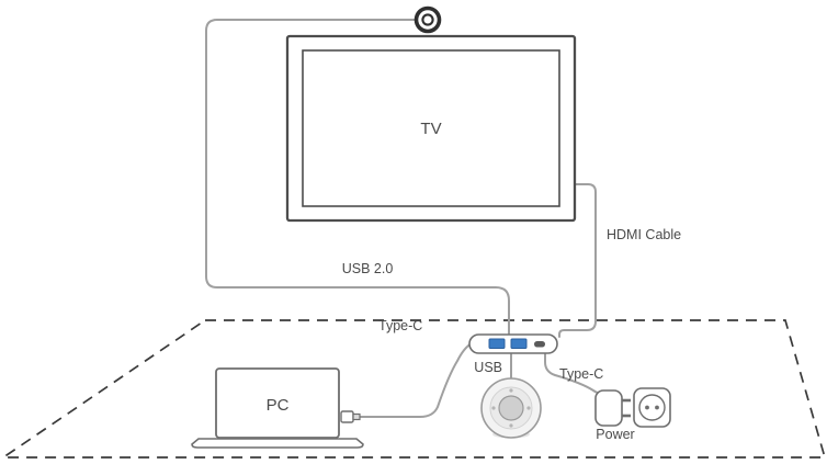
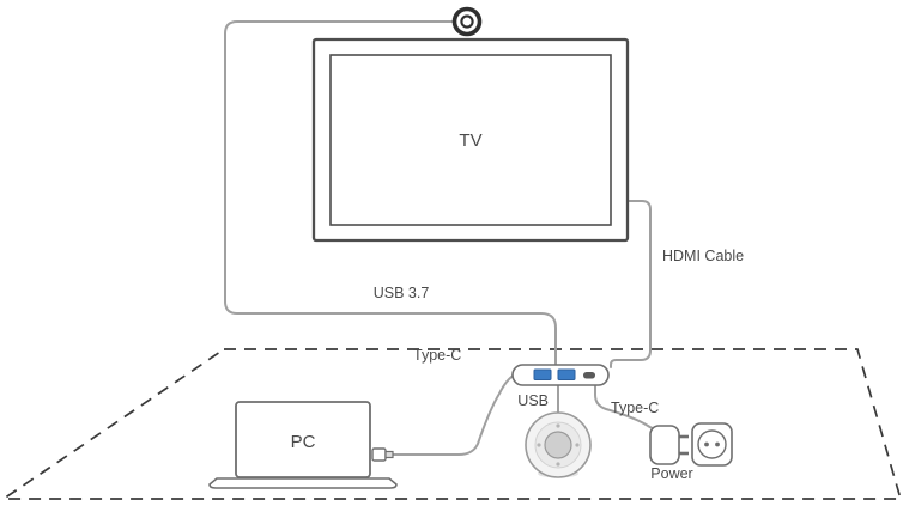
  TV
  PC
- USB 2.0
+ USB 3.7
  HDMI Cable
  Type-C
  Type-C
  USB
  Power
